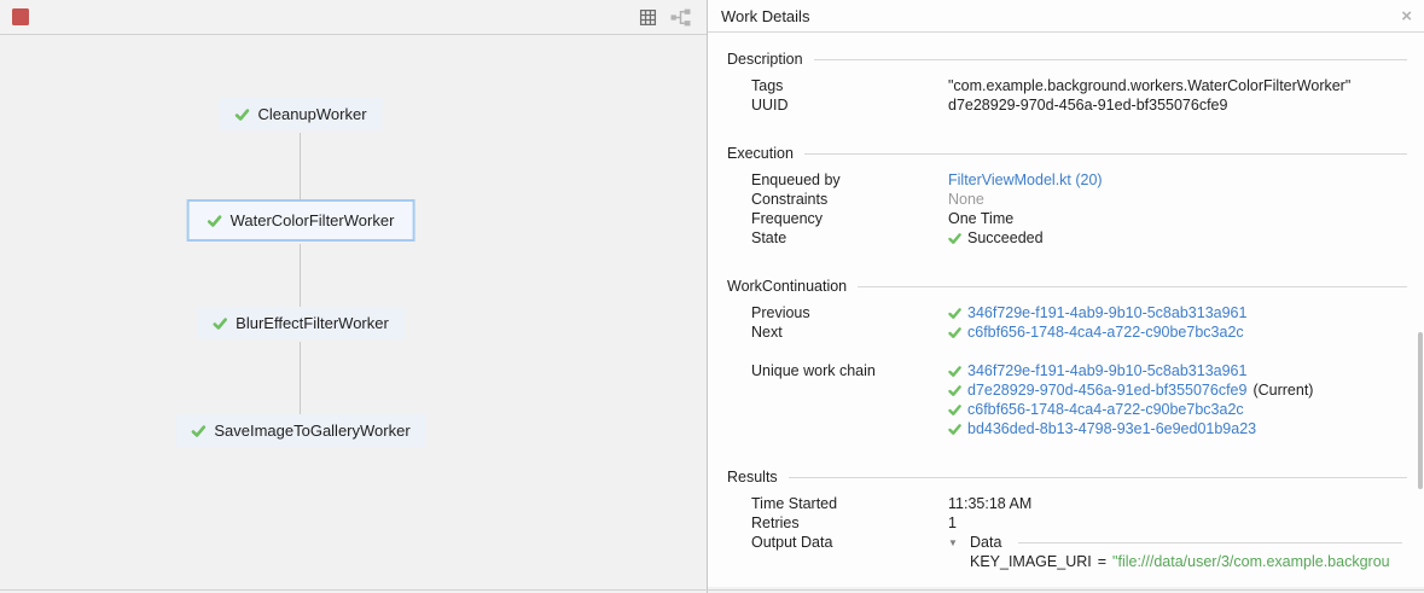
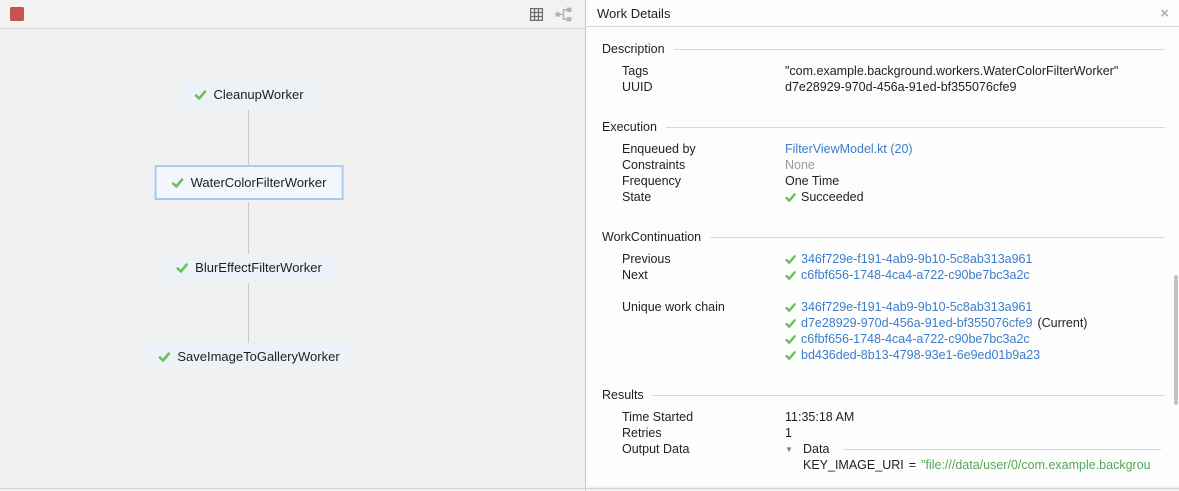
  CleanupWorker
  WaterColorFilterWorker
  BlurEffectFilterWorker
  SaveImageToGalleryWorker
  Work Details
  ×
  Description
  Tags
  "com.example.background.workers.WaterColorFilterWorker"
  UUID
  d7e28929-970d-456a-91ed-bf355076cfe9
  Execution
  Enqueued by
  FilterViewModel.kt (20)
  Constraints
  None
  Frequency
  One Time
  State
  Succeeded
  WorkContinuation
  Previous
  346f729e-f191-4ab9-9b10-5c8ab313a961
  Next
  c6fbf656-1748-4ca4-a722-c90be7bc3a2c
  Unique work chain
  346f729e-f191-4ab9-9b10-5c8ab313a961
  d7e28929-970d-456a-91ed-bf355076cfe9
  (Current)
  c6fbf656-1748-4ca4-a722-c90be7bc3a2c
  bd436ded-8b13-4798-93e1-6e9ed01b9a23
  Results
  Time Started
  11:35:18 AM
  Retries
  1
  Output Data
  ▼
  Data
  KEY_IMAGE_URI
  =
- "file:///data/user/3/com.example.backgrou
+ "file:///data/user/0/com.example.backgrou
